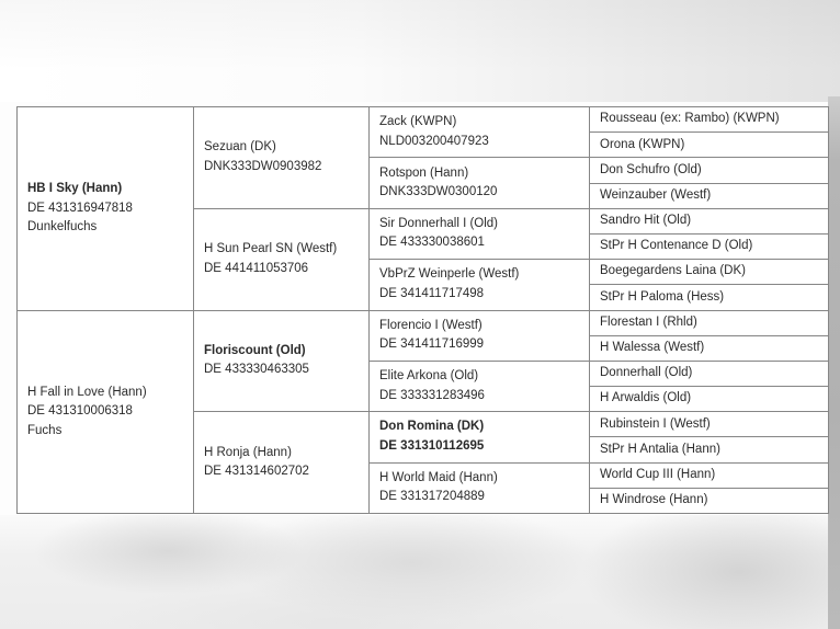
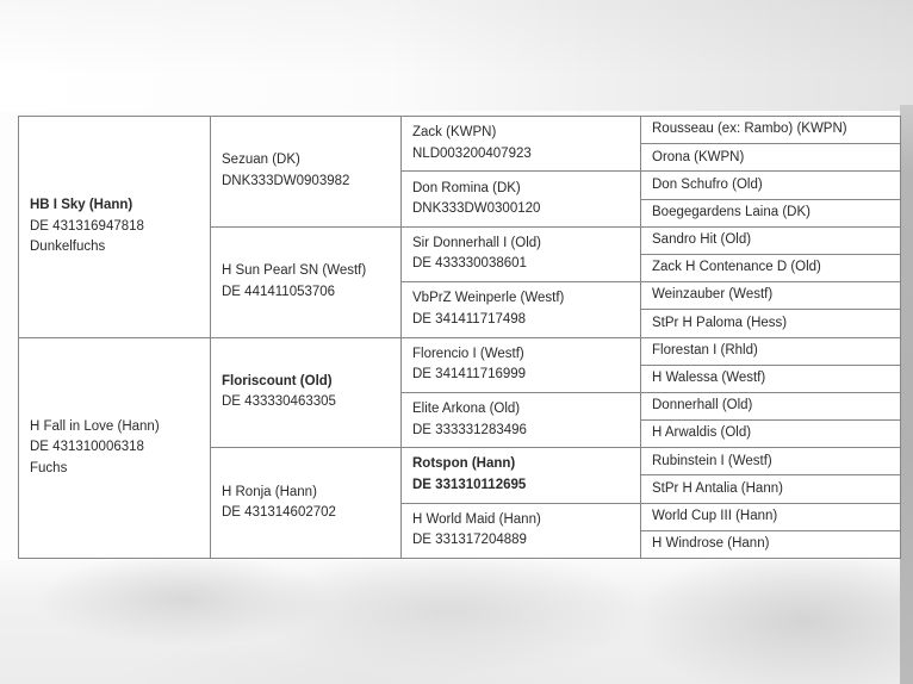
  HB I Sky (Hann) DE 431316947818 Dunkelfuchs	Sezuan (DK) DNK333DW0903982	Zack (KWPN) NLD003200407923	Rousseau (ex: Rambo) (KWPN)
  Orona (KWPN)
- Rotspon (Hann) DNK333DW0300120	Don Schufro (Old)
+ Don Romina (DK) DNK333DW0300120	Don Schufro (Old)
- Weinzauber (Westf)
+ Boegegardens Laina (DK)
  H Sun Pearl SN (Westf) DE 441411053706	Sir Donnerhall I (Old) DE 433330038601	Sandro Hit (Old)
- StPr H Contenance D (Old)
+ Zack H Contenance D (Old)
- VbPrZ Weinperle (Westf) DE 341411717498	Boegegardens Laina (DK)
+ VbPrZ Weinperle (Westf) DE 341411717498	Weinzauber (Westf)
  StPr H Paloma (Hess)
  H Fall in Love (Hann) DE 431310006318 Fuchs	Floriscount (Old) DE 433330463305	Florencio I (Westf) DE 341411716999	Florestan I (Rhld)
  H Walessa (Westf)
  Elite Arkona (Old) DE 333331283496	Donnerhall (Old)
  H Arwaldis (Old)
- H Ronja (Hann) DE 431314602702	Don Romina (DK) DE 331310112695	Rubinstein I (Westf)
+ H Ronja (Hann) DE 431314602702	Rotspon (Hann) DE 331310112695	Rubinstein I (Westf)
  StPr H Antalia (Hann)
  H World Maid (Hann) DE 331317204889	World Cup III (Hann)
  H Windrose (Hann)
